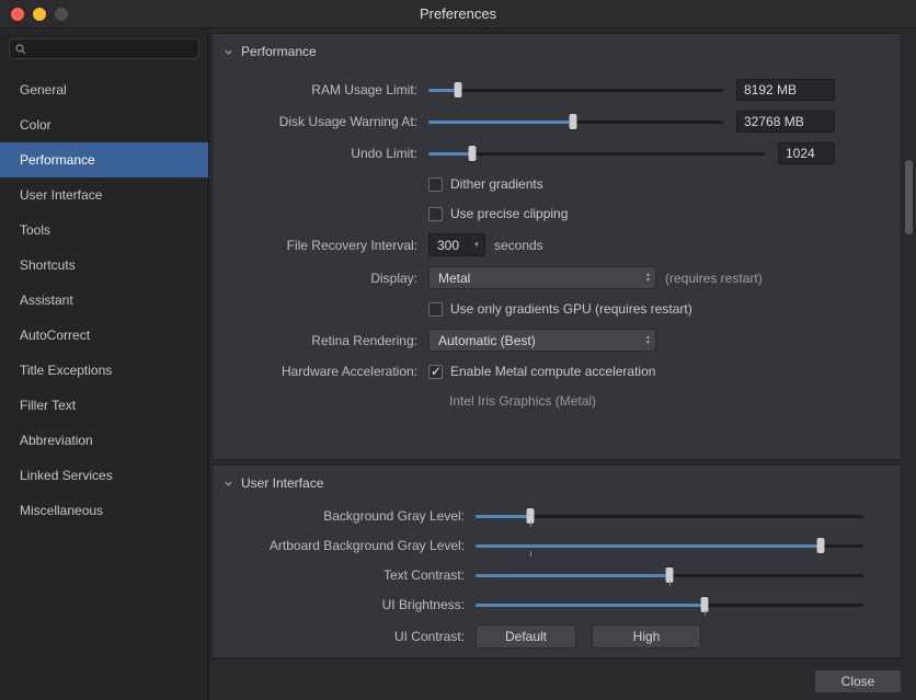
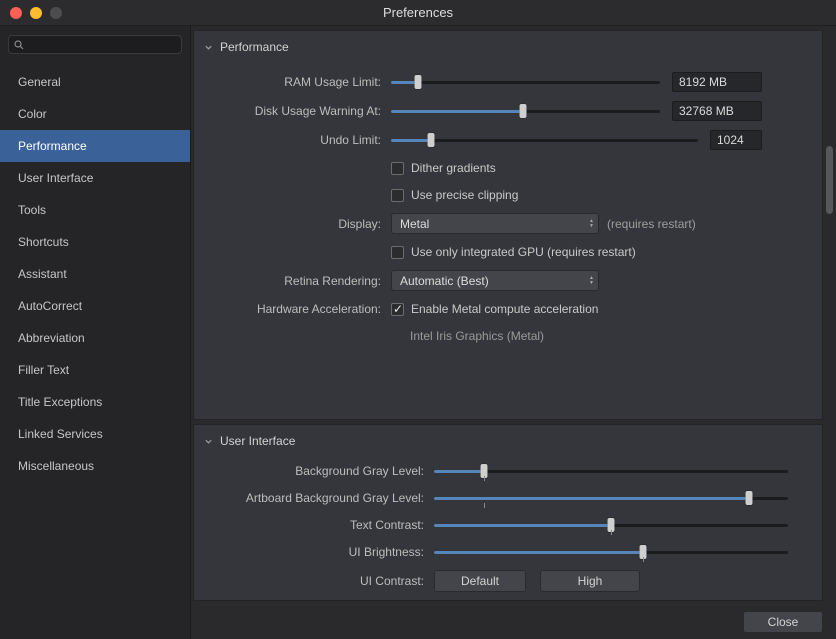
  Preferences
  General
  Color
  Performance
  User Interface
  Tools
  Shortcuts
  Assistant
  AutoCorrect
- Title Exceptions
+ Abbreviation
  Filler Text
- Abbreviation
+ Title Exceptions
  Linked Services
  Miscellaneous
  Performance
  RAM Usage Limit:
  8192 MB
  Disk Usage Warning At:
  32768 MB
  Undo Limit:
  1024
  Dither gradients
  Use precise clipping
- File Recovery Interval:
- 300
- seconds
  Display:
  Metal
  (requires restart)
- Use only gradients GPU (requires restart)
+ Use only integrated GPU (requires restart)
  Retina Rendering:
  Automatic (Best)
  Hardware Acceleration:
  Enable Metal compute acceleration
  Intel Iris Graphics (Metal)
  User Interface
  Background Gray Level:
  Artboard Background Gray Level:
  Text Contrast:
  UI Brightness:
  UI Contrast:
  Default
  High
  Close
